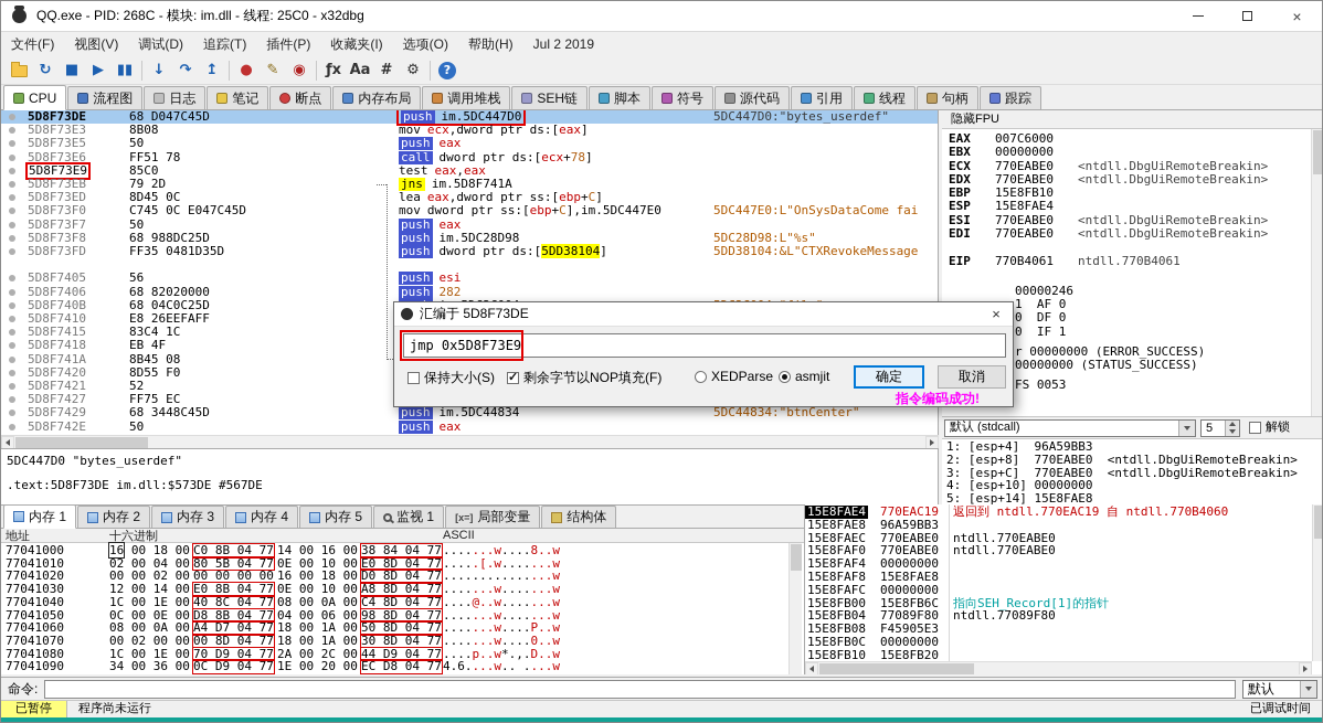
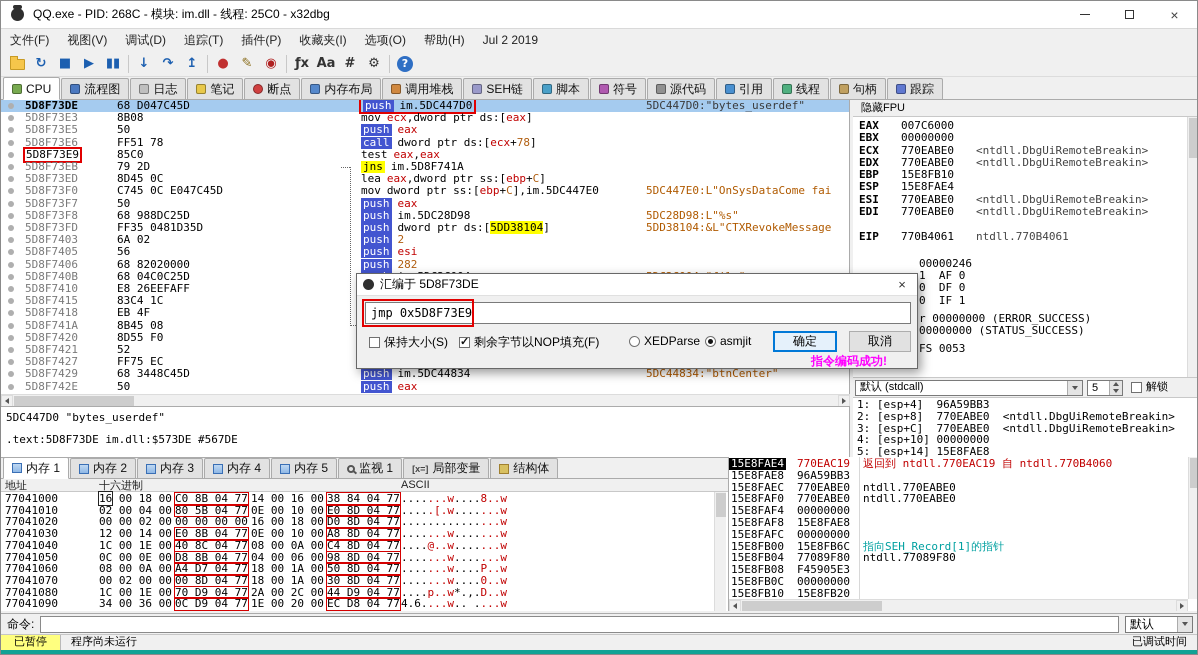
  QQ.exe - PID: 268C - 模块: im.dll - 线程: 25C0 - x32dbg
  ×
  文件(F)
  视图(V)
  调试(D)
  追踪(T)
  插件(P)
  收藏夹(I)
  选项(O)
  帮助(H)
  Jul 2 2019
  ↻
  ■
  ▶
  ▮▮
  ↓
  ↷
  ↥
  ●
  ✎
  ◉
  ƒx
  Aa
  #
  ⚙
  ?
  CPU
  流程图
  日志
  笔记
  断点
  内存布局
  调用堆栈
  SEH链
  脚本
  符号
  源代码
  引用
  线程
  句柄
  跟踪
  5D8F73DE
  68 D047C45D
  push im.5DC447D0
  5DC447D0:"bytes_userdef"
  5D8F73E3
  8B08
  mov ecx,dword ptr ds:[eax]
  5D8F73E5
  50
  push eax
  5D8F73E6
  FF51 78
  call dword ptr ds:[ecx+78]
  5D8F73E9
  85C0
  test eax,eax
  5D8F73EB
  79 2D
  jns im.5D8F741A
  5D8F73ED
  8D45 0C
  lea eax,dword ptr ss:[ebp+C]
  5D8F73F0
  C745 0C E047C45D
  mov dword ptr ss:[ebp+C],im.5DC447E0
  5DC447E0:L"OnSysDataCome fai
  5D8F73F7
  50
  push eax
  5D8F73F8
  68 988DC25D
  push im.5DC28D98
  5DC28D98:L"%s"
  5D8F73FD
  FF35 0481D35D
  push dword ptr ds:[5DD38104]
  5DD38104:&L"CTXRevokeMessage
+ 5D8F7403
+ 6A 02
+ push 2
  5D8F7405
  56
  push esi
  5D8F7406
  68 82020000
  push 282
  5D8F740B
  68 04C0C25D
  5D8F7410
  E8 26EEFAFF
  5D8F7415
  83C4 1C
  5D8F7418
  EB 4F
  5D8F741A
  8B45 08
  5D8F7420
  8D55 F0
  5D8F7421
  52
  5D8F7427
  FF75 EC
  5D8F7429
  68 3448C45D
  push im.5DC44834
  5DC44834:"btnCenter"
  5D8F742E
  50
  push eax
  5DC447D0 "bytes_userdef"
  .text:5D8F73DE im.dll:$573DE #567DE
  隐藏FPU
  EAX
  007C6000
  EBX
  00000000
  ECX
  770EABE0
  <ntdll.DbgUiRemoteBreakin>
  EDX
  770EABE0
  <ntdll.DbgUiRemoteBreakin>
  EBP
  15E8FB10
  ESP
  15E8FAE4
  ESI
  770EABE0
  <ntdll.DbgUiRemoteBreakin>
  EDI
  770EABE0
  <ntdll.DbgUiRemoteBreakin>
  EIP
  770B4061
  ntdll.770B4061
  00000246
  1 AF 0
  0 DF 0
  0 IF 1
  r 00000000 (ERROR_SUCCESS)
  00000000 (STATUS_SUCCESS)
  FS 0053
  默认 (stdcall)
  5
  解锁
  1: [esp+4] 96A59BB3
  2: [esp+8] 770EABE0 <ntdll.DbgUiRemoteBreakin>
  3: [esp+C] 770EABE0 <ntdll.DbgUiRemoteBreakin>
  4: [esp+10] 00000000
  5: [esp+14] 15E8FAE8
  内存 1
  内存 2
  内存 3
  内存 4
  内存 5
  监视 1
  [x=]
  局部变量
  结构体
  地址
  十六进制
  ASCII
  77041000
  16 00 18 00
  C0 8B 04 77
  14 00 16 00
  38 84 04 77
  .......w....8..w
  77041010
  02 00 04 00
  80 5B 04 77
  0E 00 10 00
  E0 8D 04 77
  .....[.w.......w
  77041020
  00 00 02 00
  00 00 00 00
  16 00 18 00
  D0 8D 04 77
  ...............w
  77041030
  12 00 14 00
  E0 8B 04 77
  0E 00 10 00
  A8 8D 04 77
  .......w.......w
  77041040
  1C 00 1E 00
  40 8C 04 77
  08 00 0A 00
  C4 8D 04 77
  ....@..w.......w
  77041050
  0C 00 0E 00
  D8 8B 04 77
  04 00 06 00
  98 8D 04 77
  .......w.......w
  77041060
  08 00 0A 00
  A4 D7 04 77
  18 00 1A 00
  50 8D 04 77
  .......w....P..w
  77041070
  00 02 00 00
  00 8D 04 77
  18 00 1A 00
  30 8D 04 77
  .......w....0..w
  77041080
  1C 00 1E 00
  70 D9 04 77
  2A 00 2C 00
  44 D9 04 77
  ....p..w*.,.D..w
  77041090
  34 00 36 00
  0C D9 04 77
  1E 00 20 00
  EC D8 04 77
  4.6....w.. ....w
  15E8FAE4
  770EAC19
  返回到 ntdll.770EAC19 自 ntdll.770B4060
  15E8FAE8
  96A59BB3
  15E8FAEC
  770EABE0
  ntdll.770EABE0
  15E8FAF0
  770EABE0
  ntdll.770EABE0
  15E8FAF4
  00000000
  15E8FAF8
  15E8FAE8
  15E8FAFC
  00000000
  15E8FB00
  15E8FB6C
  指向SEH_Record[1]的指针
  15E8FB04
  77089F80
  ntdll.77089F80
  15E8FB08
  F45905E3
  15E8FB0C
  00000000
  15E8FB10
  15E8FB20
  命令:
  默认
  已暂停
  程序尚未运行
  已调试时间
  汇编于 5D8F73DE
  ×
  jmp 0x5D8F73E9
  保持大小(S)
  剩余字节以NOP填充(F)
  XEDParse
  asmjit
  确定
  取消
  指令编码成功!
